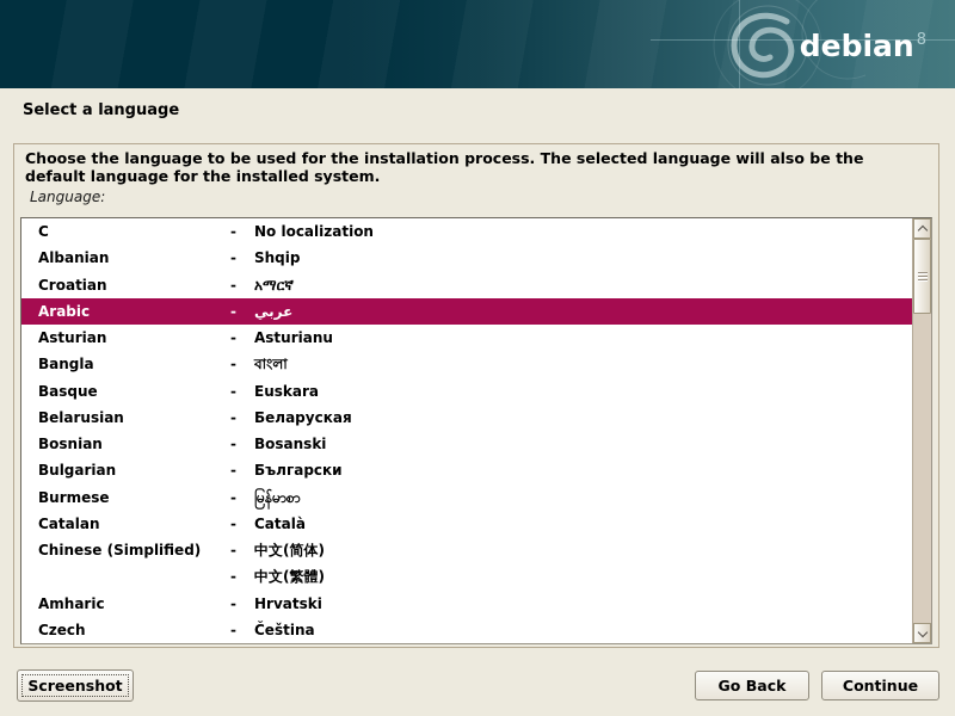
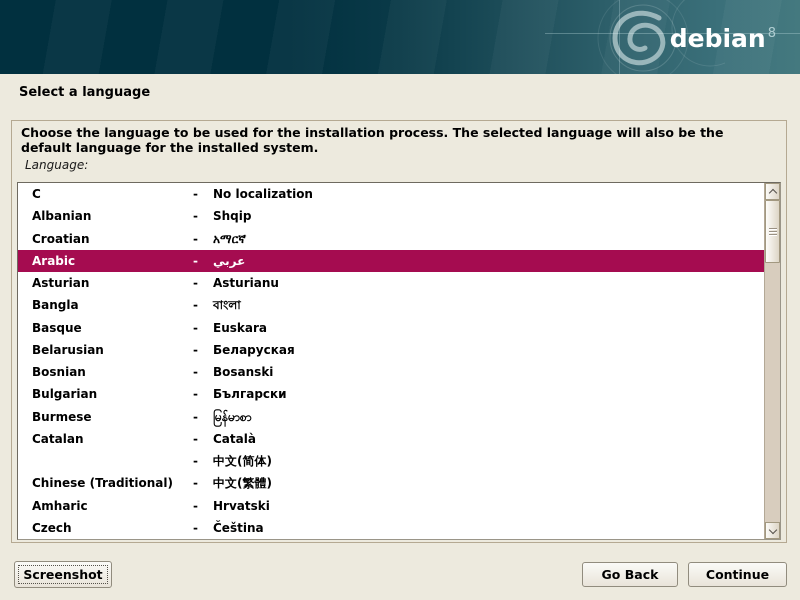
  debian 8
  Select a language
  Choose the language to be used for the installation process. The selected language will also be the default language for the installed system.
  Language:
  C
  -
  No localization
  Albanian
  -
  Shqip
  Croatian
  -
  አማርኛ
  Arabic
  -
  عربي
  Asturian
  -
  Asturianu
  Bangla
  -
  বাংলা
  Basque
  -
  Euskara
  Belarusian
  -
  Беларуская
  Bosnian
  -
  Bosanski
  Bulgarian
  -
  Български
  Burmese
  -
  မြန်မာစာ
  Catalan
  -
  Català
- Chinese (Simplified)
  -
  中文(简体)
+ Chinese (Traditional)
  -
  中文(繁體)
  Amharic
  -
  Hrvatski
  Czech
  -
  Čeština
  Screenshot
  Go Back
  Continue
